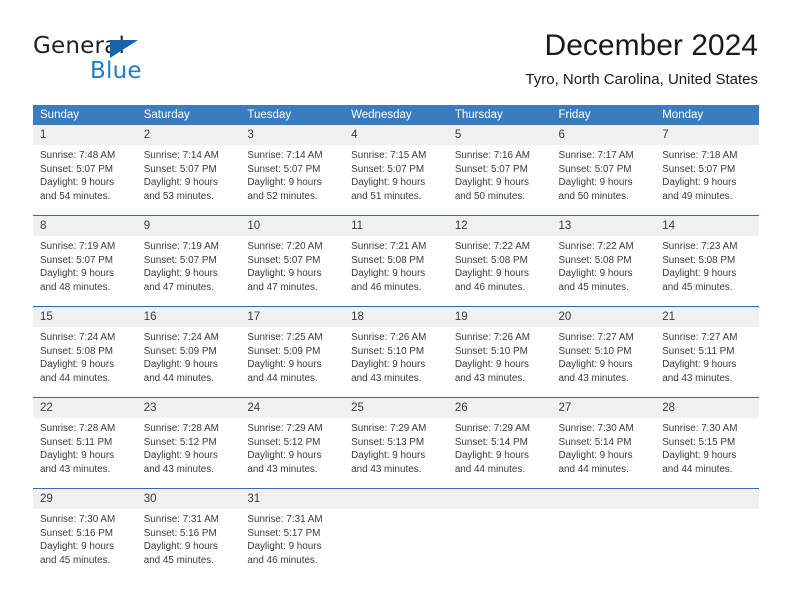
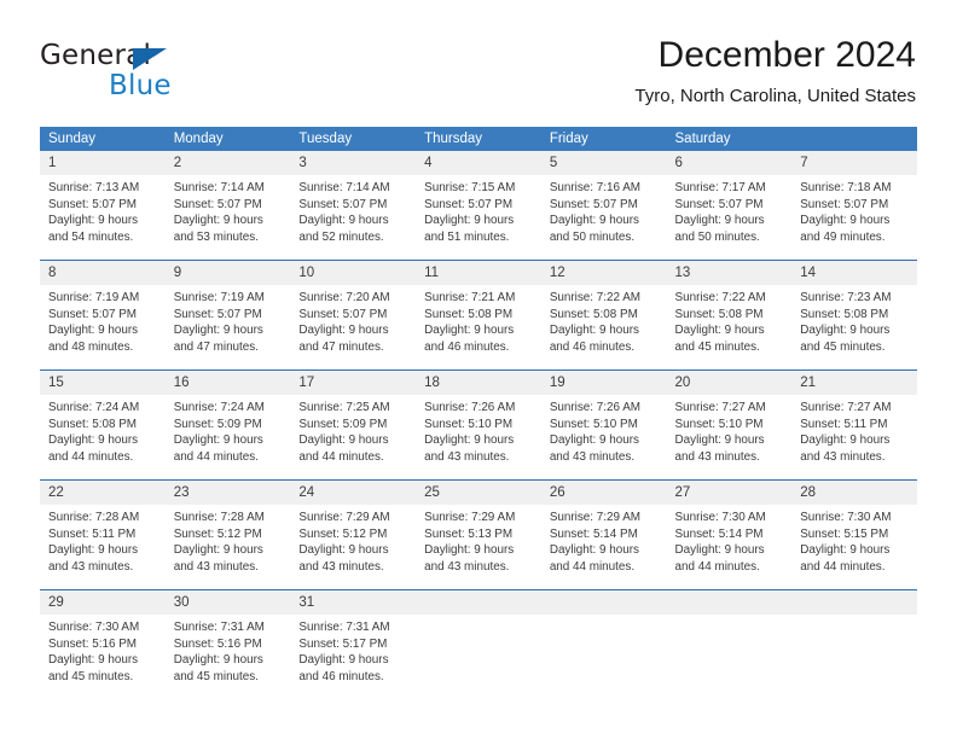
  General
  Blue
  December 2024
  Tyro, North Carolina, United States
  Sunday
- Saturday
+ Monday
  Tuesday
- Wednesday
  Thursday
  Friday
- Monday
+ Saturday
  1
- Sunrise: 7:48 AM
+ Sunrise: 7:13 AM
  Sunset: 5:07 PM
  Daylight: 9 hours
  and 54 minutes.
  2
  Sunrise: 7:14 AM
  Sunset: 5:07 PM
  Daylight: 9 hours
  and 53 minutes.
  3
  Sunrise: 7:14 AM
  Sunset: 5:07 PM
  Daylight: 9 hours
  and 52 minutes.
  4
  Sunrise: 7:15 AM
  Sunset: 5:07 PM
  Daylight: 9 hours
  and 51 minutes.
  5
  Sunrise: 7:16 AM
  Sunset: 5:07 PM
  Daylight: 9 hours
  and 50 minutes.
  6
  Sunrise: 7:17 AM
  Sunset: 5:07 PM
  Daylight: 9 hours
  and 50 minutes.
  7
  Sunrise: 7:18 AM
  Sunset: 5:07 PM
  Daylight: 9 hours
  and 49 minutes.
  8
  Sunrise: 7:19 AM
  Sunset: 5:07 PM
  Daylight: 9 hours
  and 48 minutes.
  9
  Sunrise: 7:19 AM
  Sunset: 5:07 PM
  Daylight: 9 hours
  and 47 minutes.
  10
  Sunrise: 7:20 AM
  Sunset: 5:07 PM
  Daylight: 9 hours
  and 47 minutes.
  11
  Sunrise: 7:21 AM
  Sunset: 5:08 PM
  Daylight: 9 hours
  and 46 minutes.
  12
  Sunrise: 7:22 AM
  Sunset: 5:08 PM
  Daylight: 9 hours
  and 46 minutes.
  13
  Sunrise: 7:22 AM
  Sunset: 5:08 PM
  Daylight: 9 hours
  and 45 minutes.
  14
  Sunrise: 7:23 AM
  Sunset: 5:08 PM
  Daylight: 9 hours
  and 45 minutes.
  15
  Sunrise: 7:24 AM
  Sunset: 5:08 PM
  Daylight: 9 hours
  and 44 minutes.
  16
  Sunrise: 7:24 AM
  Sunset: 5:09 PM
  Daylight: 9 hours
  and 44 minutes.
  17
  Sunrise: 7:25 AM
  Sunset: 5:09 PM
  Daylight: 9 hours
  and 44 minutes.
  18
  Sunrise: 7:26 AM
  Sunset: 5:10 PM
  Daylight: 9 hours
  and 43 minutes.
  19
  Sunrise: 7:26 AM
  Sunset: 5:10 PM
  Daylight: 9 hours
  and 43 minutes.
  20
  Sunrise: 7:27 AM
  Sunset: 5:10 PM
  Daylight: 9 hours
  and 43 minutes.
  21
  Sunrise: 7:27 AM
  Sunset: 5:11 PM
  Daylight: 9 hours
  and 43 minutes.
  22
  Sunrise: 7:28 AM
  Sunset: 5:11 PM
  Daylight: 9 hours
  and 43 minutes.
  23
  Sunrise: 7:28 AM
  Sunset: 5:12 PM
  Daylight: 9 hours
  and 43 minutes.
  24
  Sunrise: 7:29 AM
  Sunset: 5:12 PM
  Daylight: 9 hours
  and 43 minutes.
  25
  Sunrise: 7:29 AM
  Sunset: 5:13 PM
  Daylight: 9 hours
  and 43 minutes.
  26
  Sunrise: 7:29 AM
  Sunset: 5:14 PM
  Daylight: 9 hours
  and 44 minutes.
  27
  Sunrise: 7:30 AM
  Sunset: 5:14 PM
  Daylight: 9 hours
  and 44 minutes.
  28
  Sunrise: 7:30 AM
  Sunset: 5:15 PM
  Daylight: 9 hours
  and 44 minutes.
  29
  Sunrise: 7:30 AM
  Sunset: 5:16 PM
  Daylight: 9 hours
  and 45 minutes.
  30
  Sunrise: 7:31 AM
  Sunset: 5:16 PM
  Daylight: 9 hours
  and 45 minutes.
  31
  Sunrise: 7:31 AM
  Sunset: 5:17 PM
  Daylight: 9 hours
  and 46 minutes.
